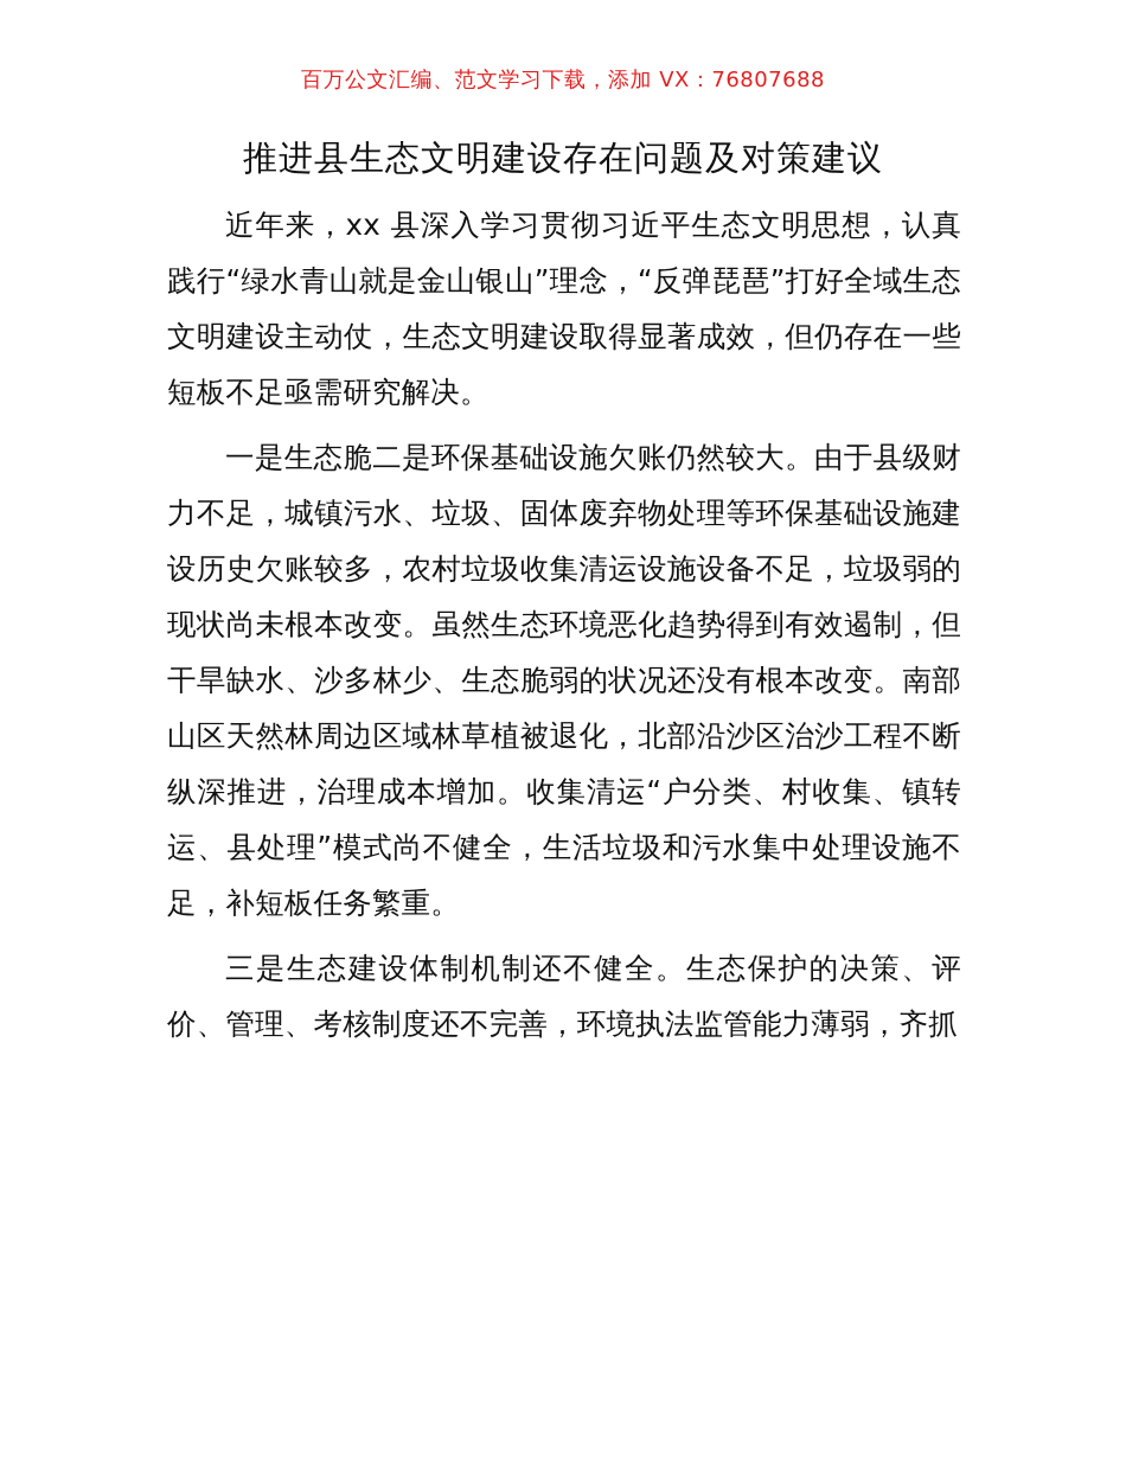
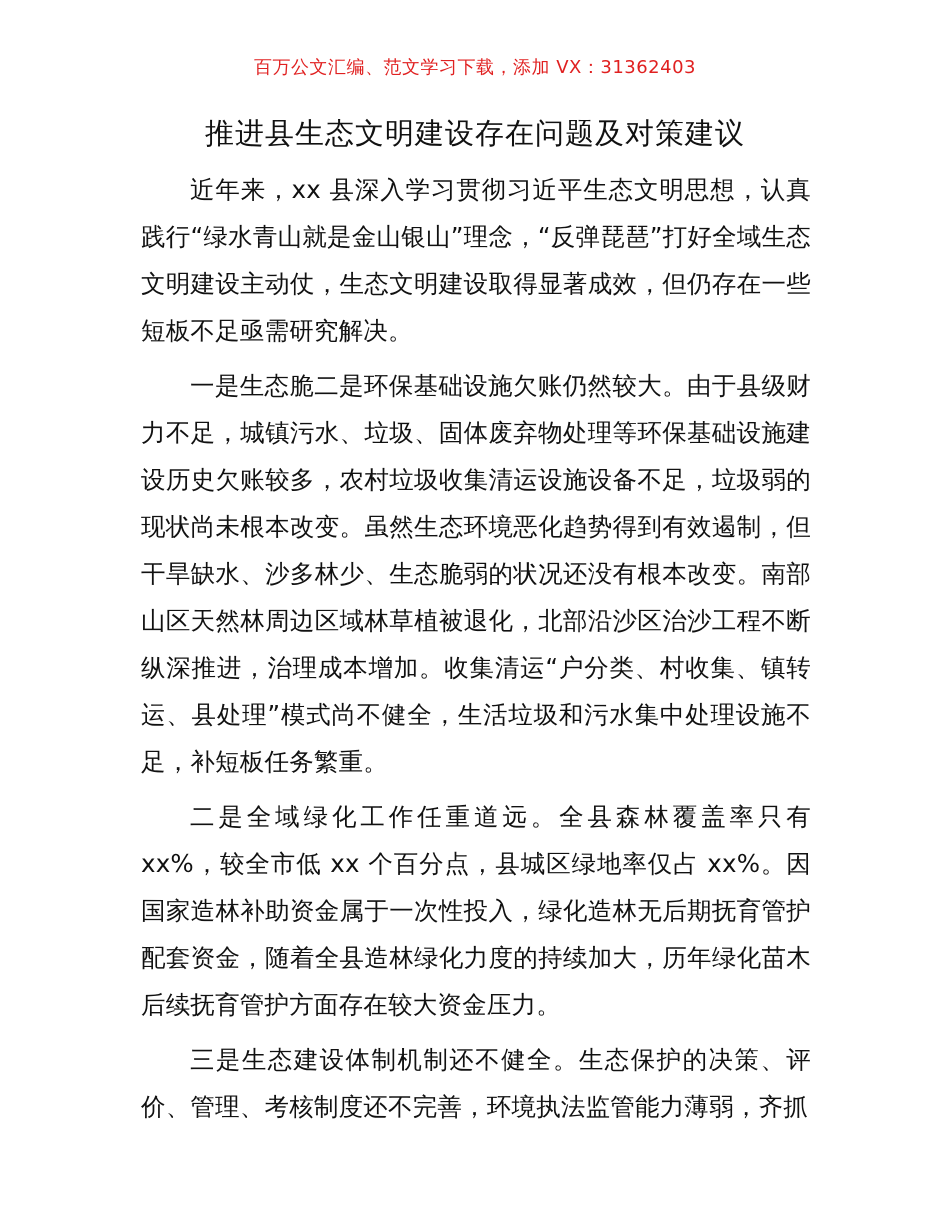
- 百万公文汇编、范文学习下载，添加 VX：76807688
+ 百万公文汇编、范文学习下载，添加 VX：31362403
  推进县生态文明建设存在问题及对策建议
  近年来，xx 县深入学习贯彻习近平生态文明思想，认真践行“绿水青山就是金山银山”理念，“反弹琵琶”打好全域生态文明建设主动仗，生态文明建设取得显著成效，但仍存在一些短板不足亟需研究解决。
  一是生态脆二是环保基础设施欠账仍然较大。由于县级财力不足，城镇污水、垃圾、固体废弃物处理等环保基础设施建设历史欠账较多，农村垃圾收集清运设施设备不足，垃圾弱的现状尚未根本改变。虽然生态环境恶化趋势得到有效遏制，但干旱缺水、沙多林少、生态脆弱的状况还没有根本改变。南部山区天然林周边区域林草植被退化，北部沿沙区治沙工程不断纵深推进，治理成本增加。收集清运“户分类、村收集、镇转运、县处理”模式尚不健全，生活垃圾和污水集中处理设施不足，补短板任务繁重。
+ 二是全域绿化工作任重道远。全县森林覆盖率只有 xx%，较全市低 xx 个百分点，县城区绿地率仅占 xx%。因国家造林补助资金属于一次性投入，绿化造林无后期抚育管护配套资金，随着全县造林绿化力度的持续加大，历年绿化苗木后续抚育管护方面存在较大资金压力。
  三是生态建设体制机制还不健全。生态保护的决策、评价、管理、考核制度还不完善，环境执法监管能力薄弱，齐抓
